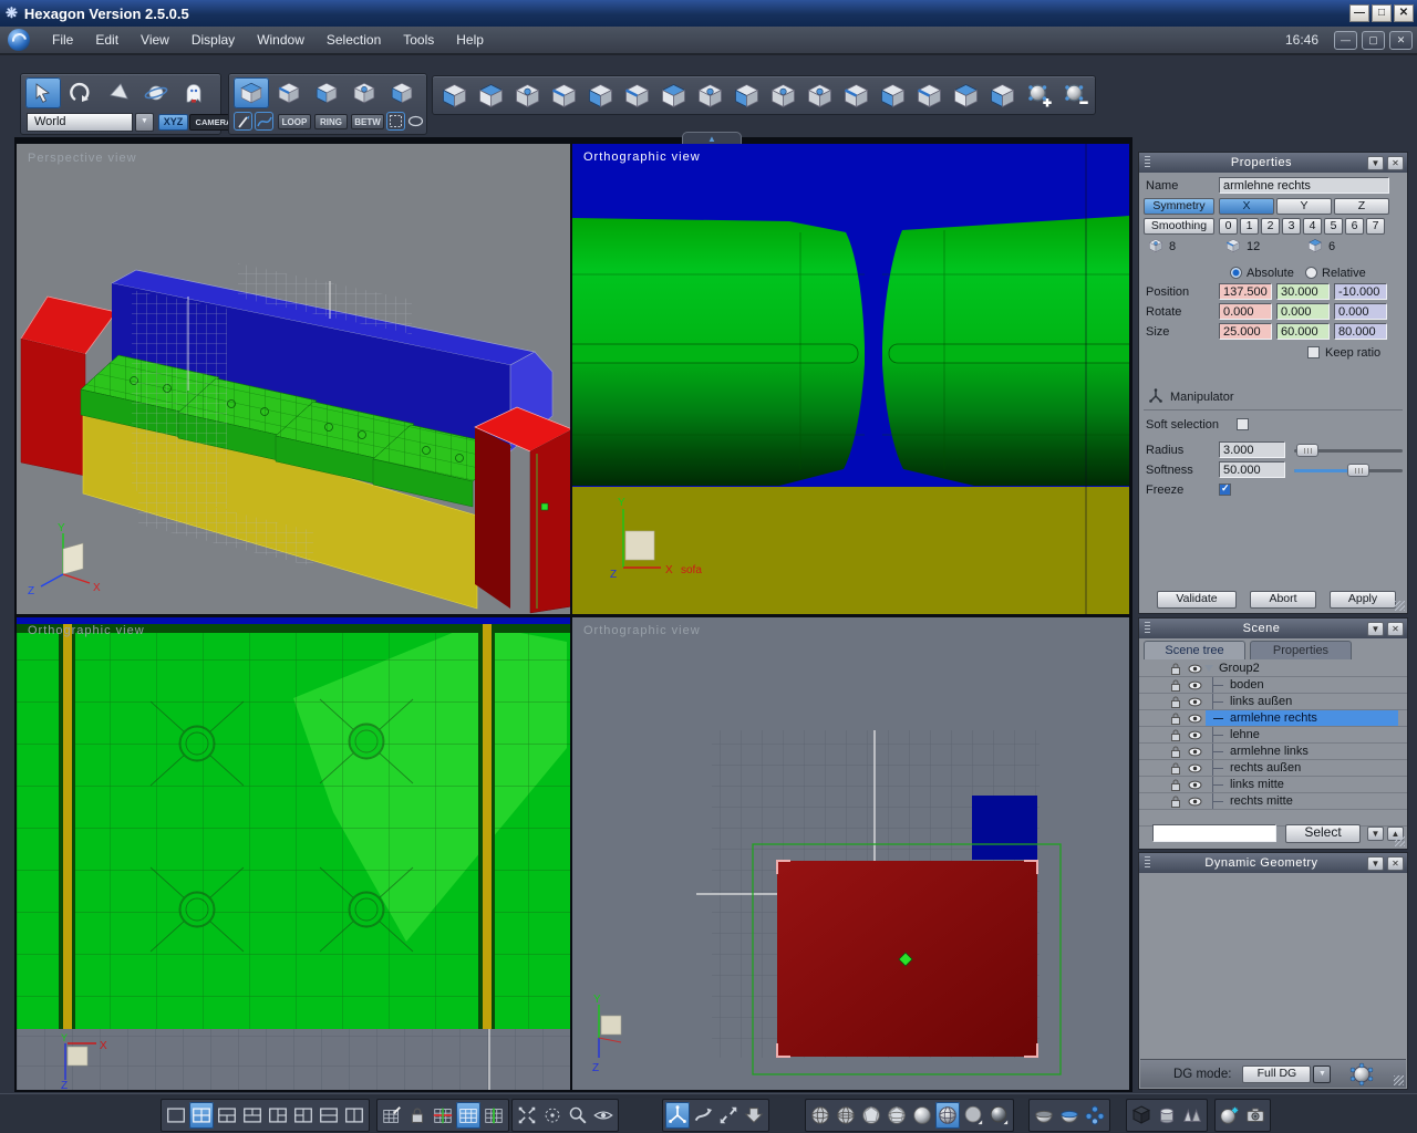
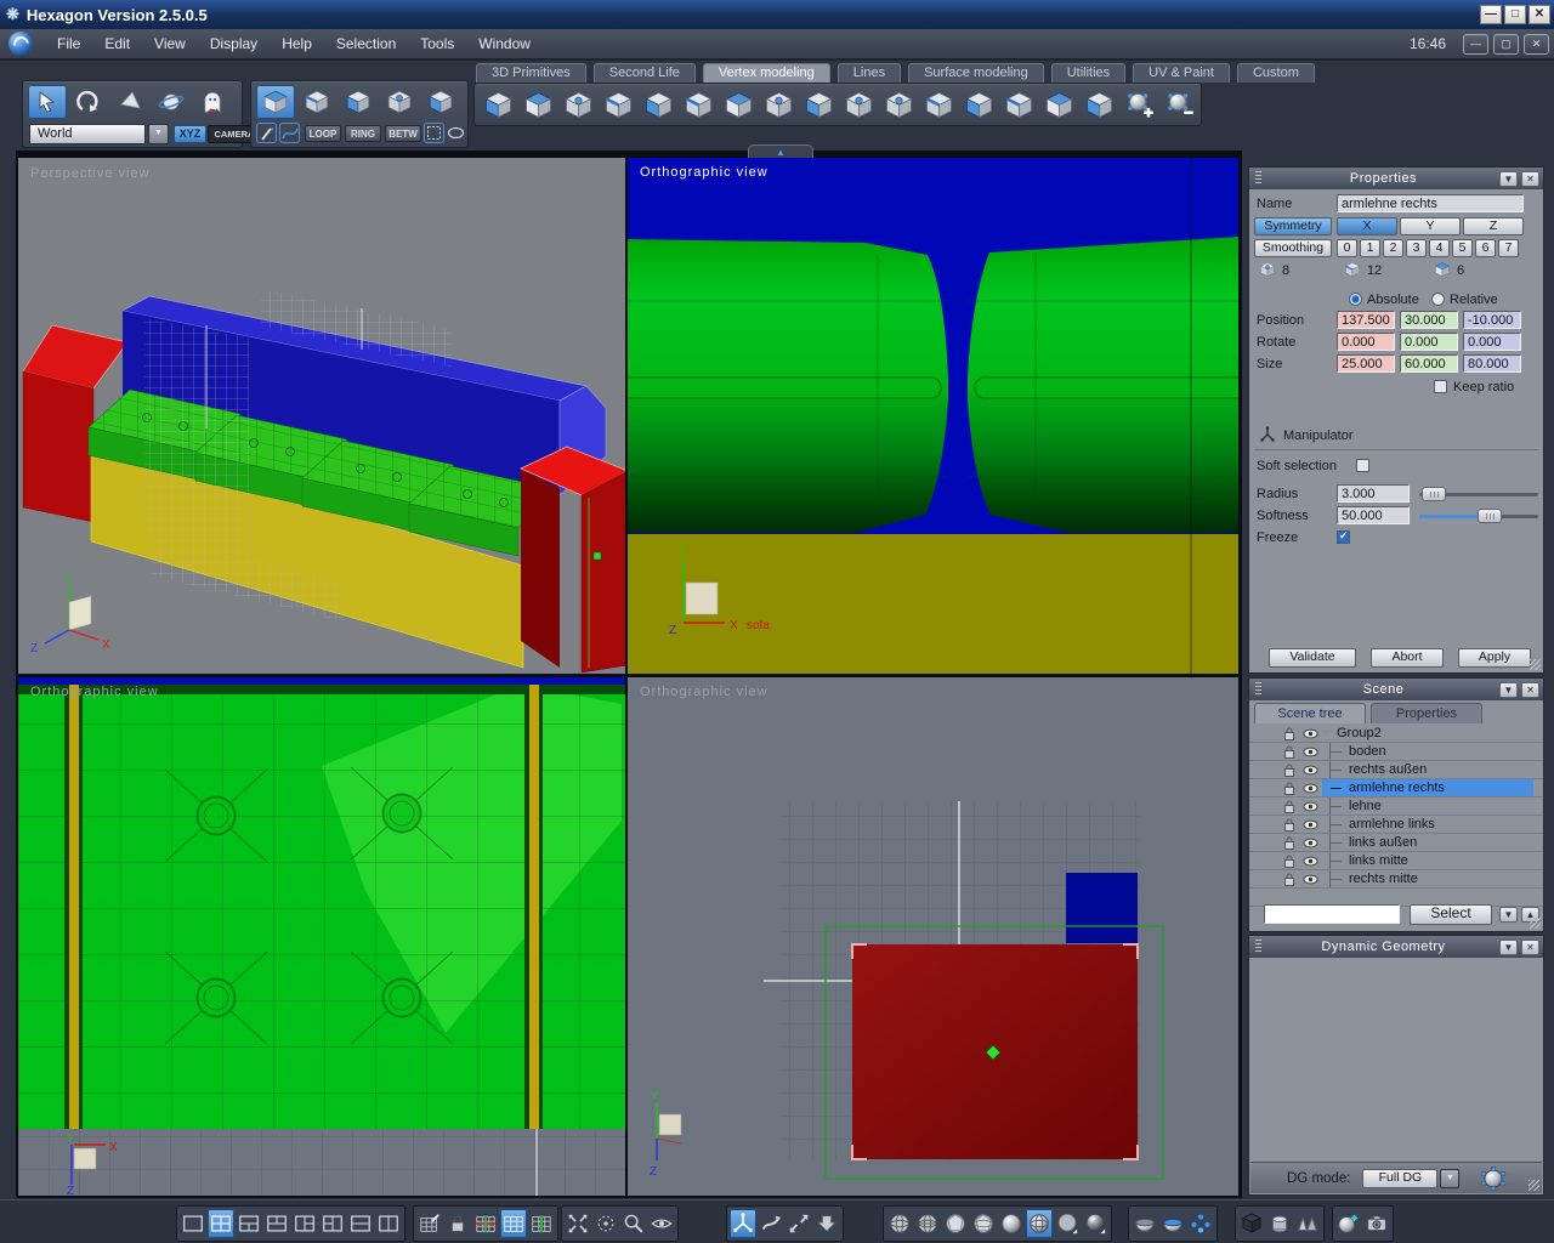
  ❋
  Hexagon Version 2.5.0.5
  —
  □
  ✕
  File
  Edit
  View
  Display
- Window
+ Help
  Selection
  Tools
- Help
+ Window
  16:46
  —
  ▢
  ✕
+ 3D Primitives
+ Second Life
+ Vertex modeling
+ Lines
+ Surface modeling
+ Utilities
+ UV & Paint
+ Custom
  World
  XYZ
  CAMER
  LOOP
  RING
  BETW
  ▲
  Y
  X
  Z
  Perspective view
  Y
  X
  Z
  sofa
  Orthographic view
  Y
  X
  Z
  Orthographic view
  Y
  Z
  Orthographic view
  Properties
  ▼
  ✕
  Name
  armlehne rechts
  Symmetry
  X
  Y
  Z
  Smoothing
  0
  1
  2
  3
  4
  5
  6
  7
  8
  12
  6
  Absolute
  Relative
  Position
  137.500
  30.000
  -10.000
  Rotate
  0.000
  0.000
  0.000
  Size
  25.000
  60.000
  80.000
  Keep ratio
  Manipulator
  Soft selection
  Radius
  3.000
  Softness
  50.000
  Freeze
  Validate
  Abort
  Apply
  Scene
  ▼
  ✕
  Scene tree
  Properties
  Group2
  boden
- links außen
+ rechts außen
  armlehne rechts
  lehne
  armlehne links
- rechts außen
+ links außen
  links mitte
  rechts mitte
  Select
  ▼
  ▲
  Dynamic Geometry
  ▼
  ✕
  DG mode:
  Full DG
